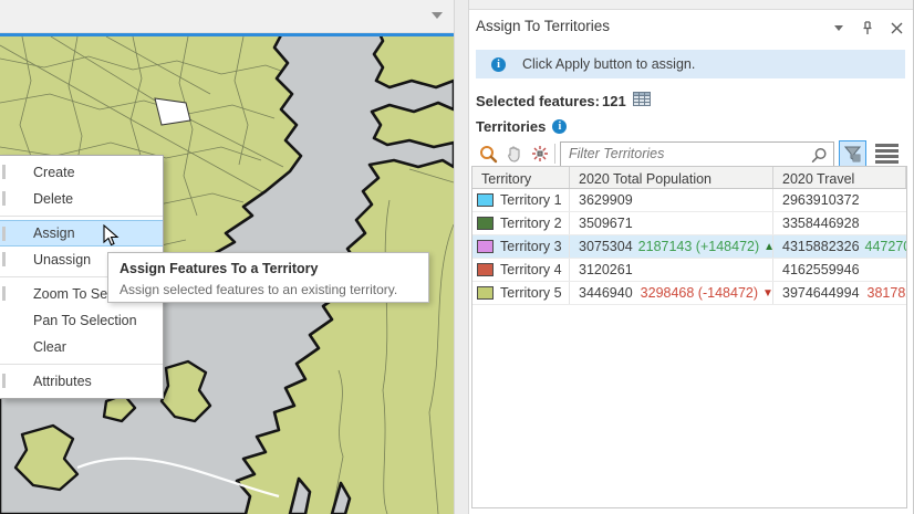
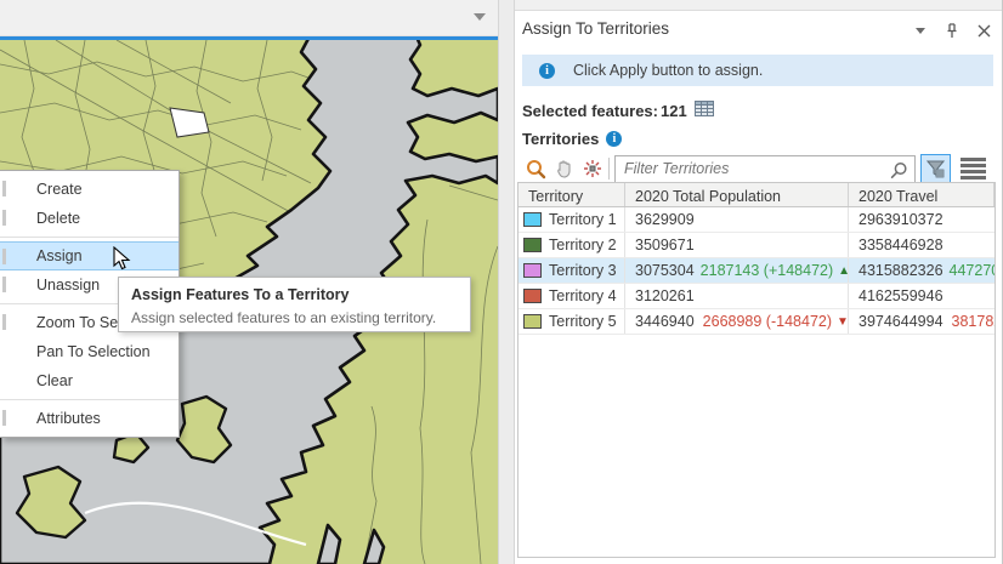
  Assign To Territories
  i
  Click Apply button to assign.
  Selected features:
  121
  Territories
  i
  Filter Territories
  Territory
  2020 Total Population
  2020 Travel
  Territory 1
  3629909
  2963910372
  Territory 2
  3509671
  3358446928
  Territory 3
  3075304
  2187143 (+148472)
  ▲
  4315882326
  44727
  Territory 4
  3120261
  4162559946
  Territory 5
  3446940
- 3298468 (-148472)
+ 2668989 (-148472)
  ▼
  3974644994
  38178
  Create
  Delete
  Assign
  Unassign
  Pan To Selection
  Clear
  Attributes
  Assign Features To a Territory
  Assign selected features to an existing territory.
